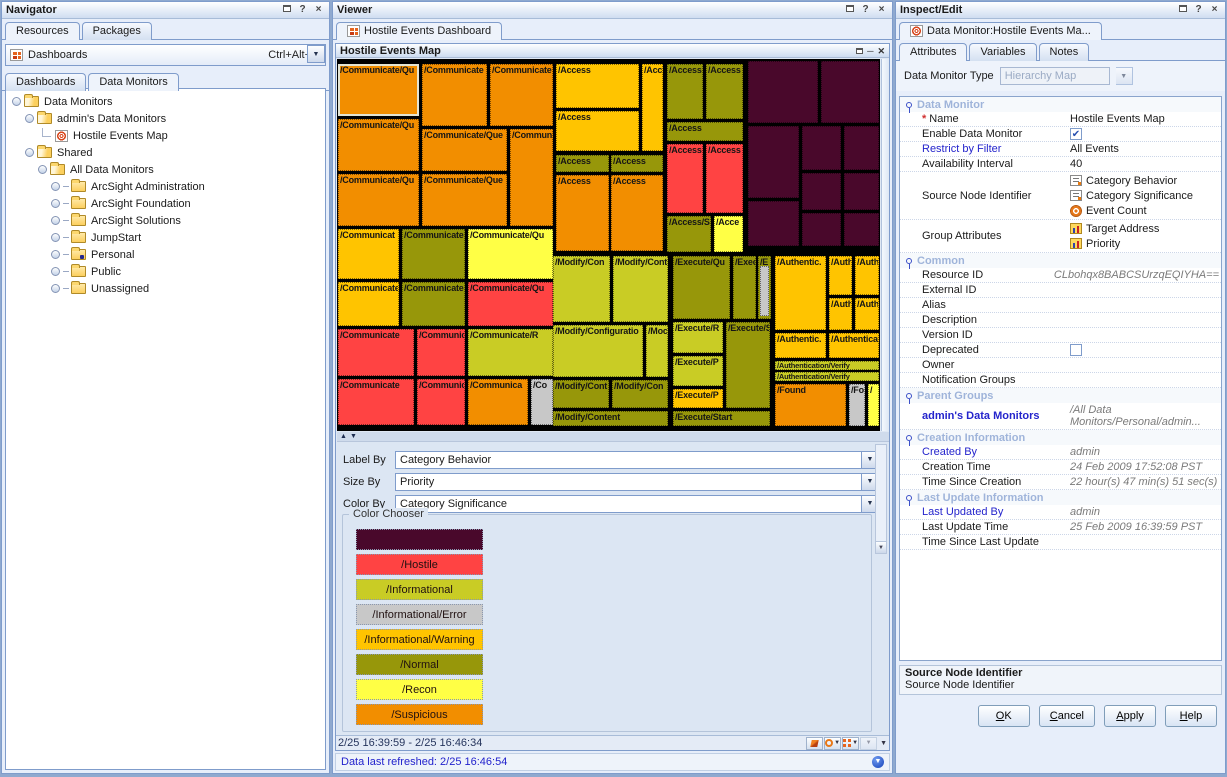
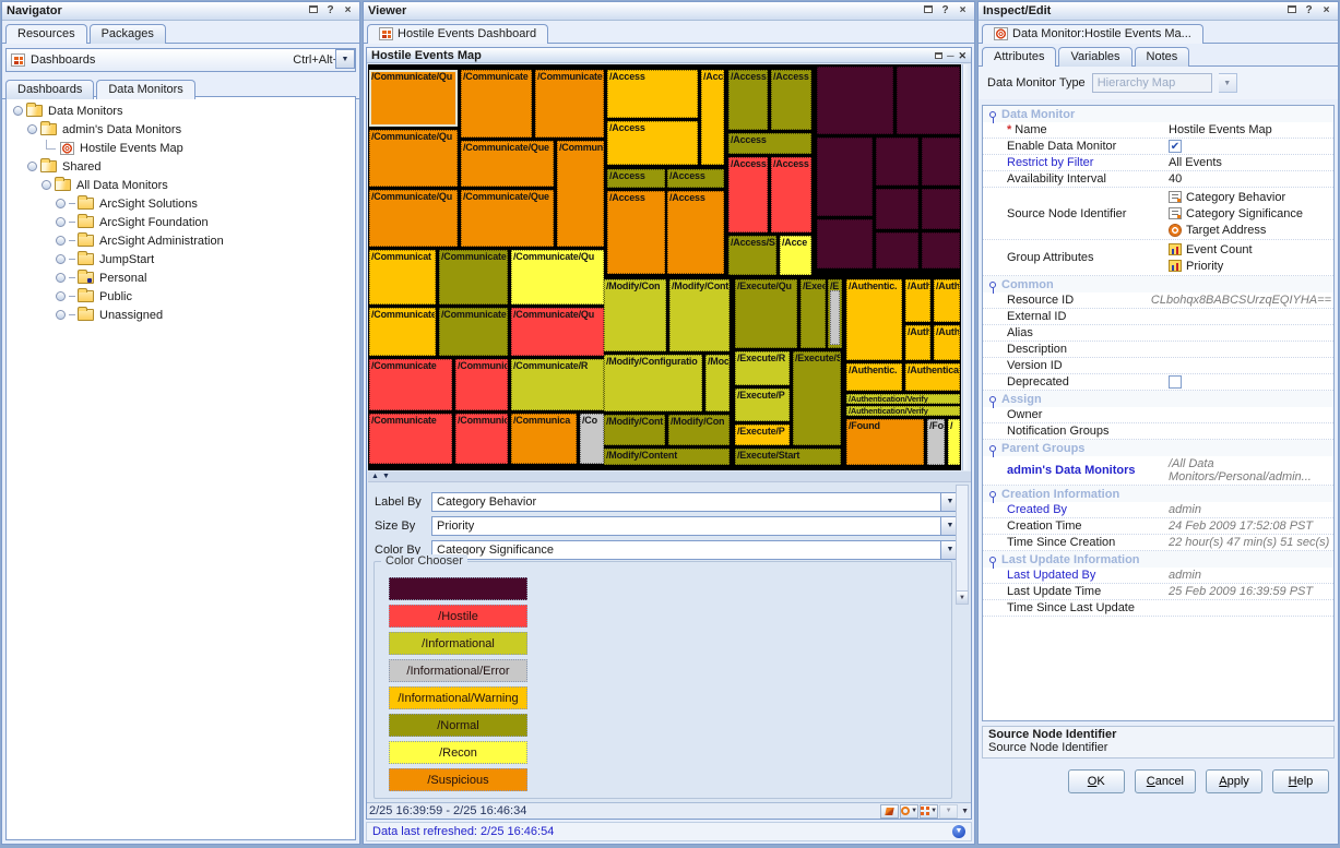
  Navigator
  ?
  ×
  Resources
  Packages
  Dashboards
  Ctrl+Alt
  Dashboards
  Data Monitors
  Data Monitors
  admin's Data Monitors
  Hostile Events Map
  Shared
  All Data Monitors
- ArcSight Administration
+ ArcSight Solutions
  ArcSight Foundation
- ArcSight Solutions
+ ArcSight Administration
  JumpStart
  Personal
  Public
  Unassigned
  Viewer
  ?
  ×
  Hostile Events Dashboard
  Hostile Events Map
  ─
  ✕
  /Communicate/Qu
  /Communicate
  /Communicate
  /Communicate/Qu
  /Communicate/Que
  /Commun
  /Communicate/Qu
  /Communicate/Que
  /Communicat
  /Communicate
  /Communicate/Qu
  /Communicate
  /Communicate
  /Communicate/Qu
  /Communicate
  /Communic
  /Communicate/R
  /Communicate
  /Communic
  /Communica
  /Co
  /Access
  /Acc
  /Access
  /Access
  /Access
  /Access
  /Access
  /Access
  /Access
  /Access
  /Access
  /Access
  /Access/S
  /Acce
  /Modify/Con
  /Modify/Cont
  /Modify/Configuratio
  /Moc
  /Modify/Cont
  /Modify/Con
  /Modify/Content
  /Execute/Qu
  /Exec
  /E
  /Execute/R
  /Execute/S
  /Execute/P
  /Execute/P
  /Execute/Start
  /Authentic.
  /Auth
  /Auth
  /Auth
  /Auth
  /Authentic.
  /Authentica
  /Authentication/Verify
  /Authentication/Verify
  /Found
  /Fo
  /
  Label By
  Category Behavior
  Size By
  Priority
  Color By
  Category Significance
  Color Chooser
  /Hostile
  /Informational
  /Informational/Error
  /Informational/Warning
  /Normal
  /Recon
  /Suspicious
  2/25 16:39:59 - 2/25 16:46:34
  Data last refreshed: 2/25 16:46:54
  Inspect/Edit
  ?
  ×
  Data Monitor:Hostile Events Ma...
  Attributes
  Variables
  Notes
  Data Monitor Type
  Hierarchy Map
  Data Monitor
  *
  Name
  Hostile Events Map
  Enable Data Monitor
  ✔
  Restrict by Filter
  All Events
  Availability Interval
  40
  Source Node Identifier
  Category Behavior
  Category Significance
- Event Count
+ Target Address
  Group Attributes
- Target Address
+ Event Count
  Priority
  Common
  Resource ID
  CLbohqx8BABCSUrzqEQIYHA==
  External ID
  Alias
  Description
  Version ID
  Deprecated
+ Assign
  Owner
  Notification Groups
  Parent Groups
  admin's Data Monitors
  /All Data Monitors/Personal/admin...
  Creation Information
  Created By
  admin
  Creation Time
  24 Feb 2009 17:52:08 PST
  Time Since Creation
  22 hour(s) 47 min(s) 51 sec(s)
  Last Update Information
  Last Updated By
  admin
  Last Update Time
  25 Feb 2009 16:39:59 PST
  Time Since Last Update
  Source Node Identifier
  Source Node Identifier
  OK
  Cancel
  Apply
  Help
